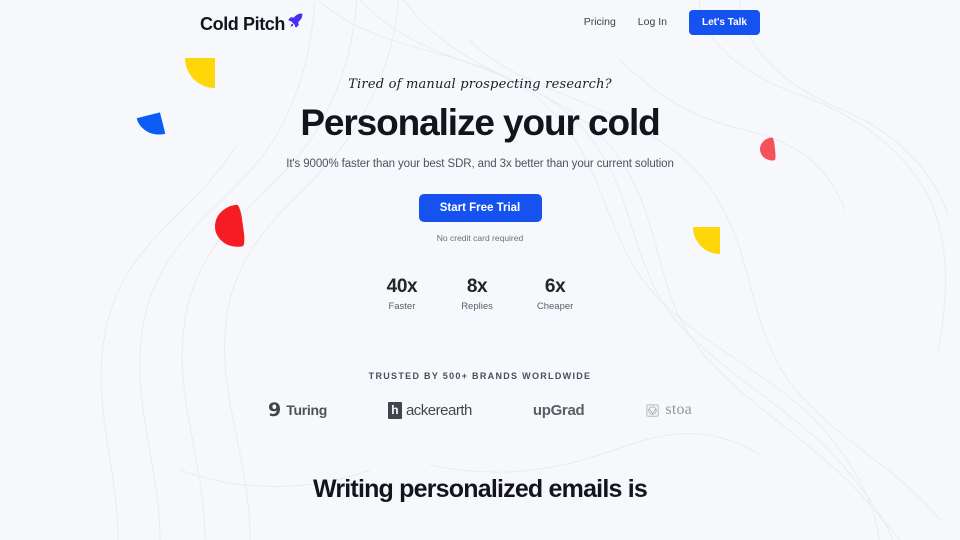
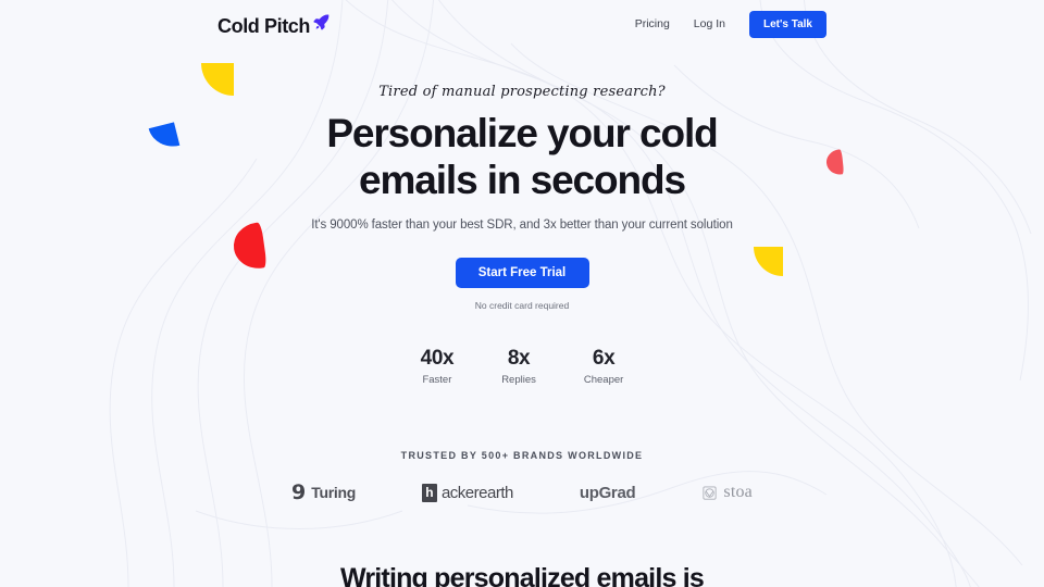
  Cold Pitch
  Pricing
  Log In
  Let's Talk
  Tired of manual prospecting research?
  Personalize your cold
+ emails in seconds
  It's 9000% faster than your best SDR, and 3x better than your current solution
  Start Free Trial
  No credit card required
  40x
  Faster
  8x
  Replies
  6x
  Cheaper
  TRUSTED BY 500+ BRANDS WORLDWIDE
  9
  Turing
  h
  ackerearth
  upGrad
  stoa
  Writing personalized emails is
